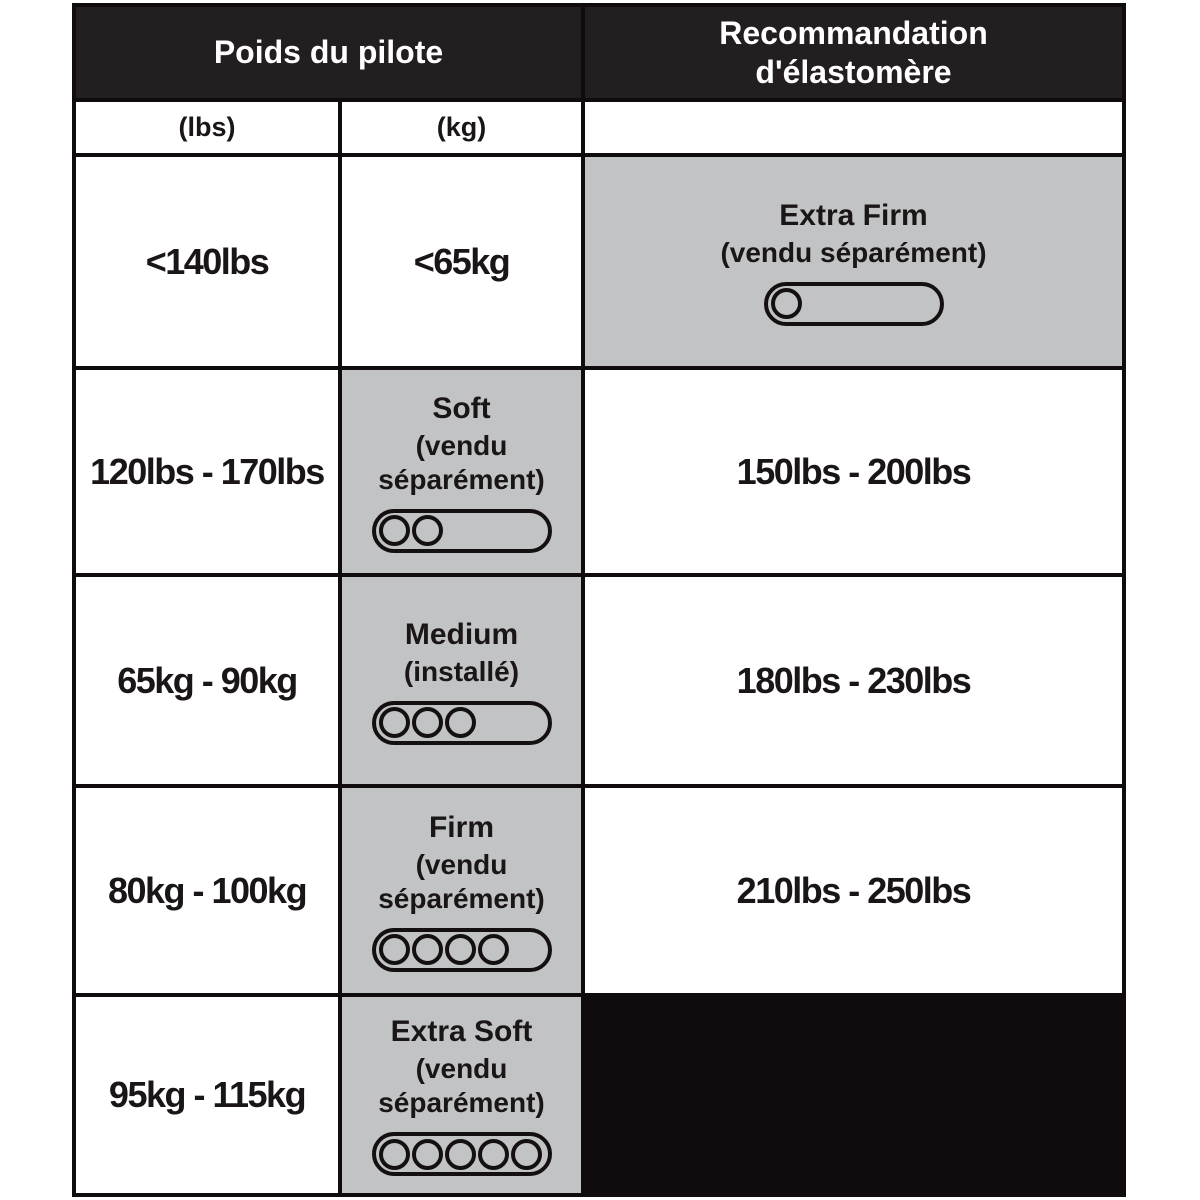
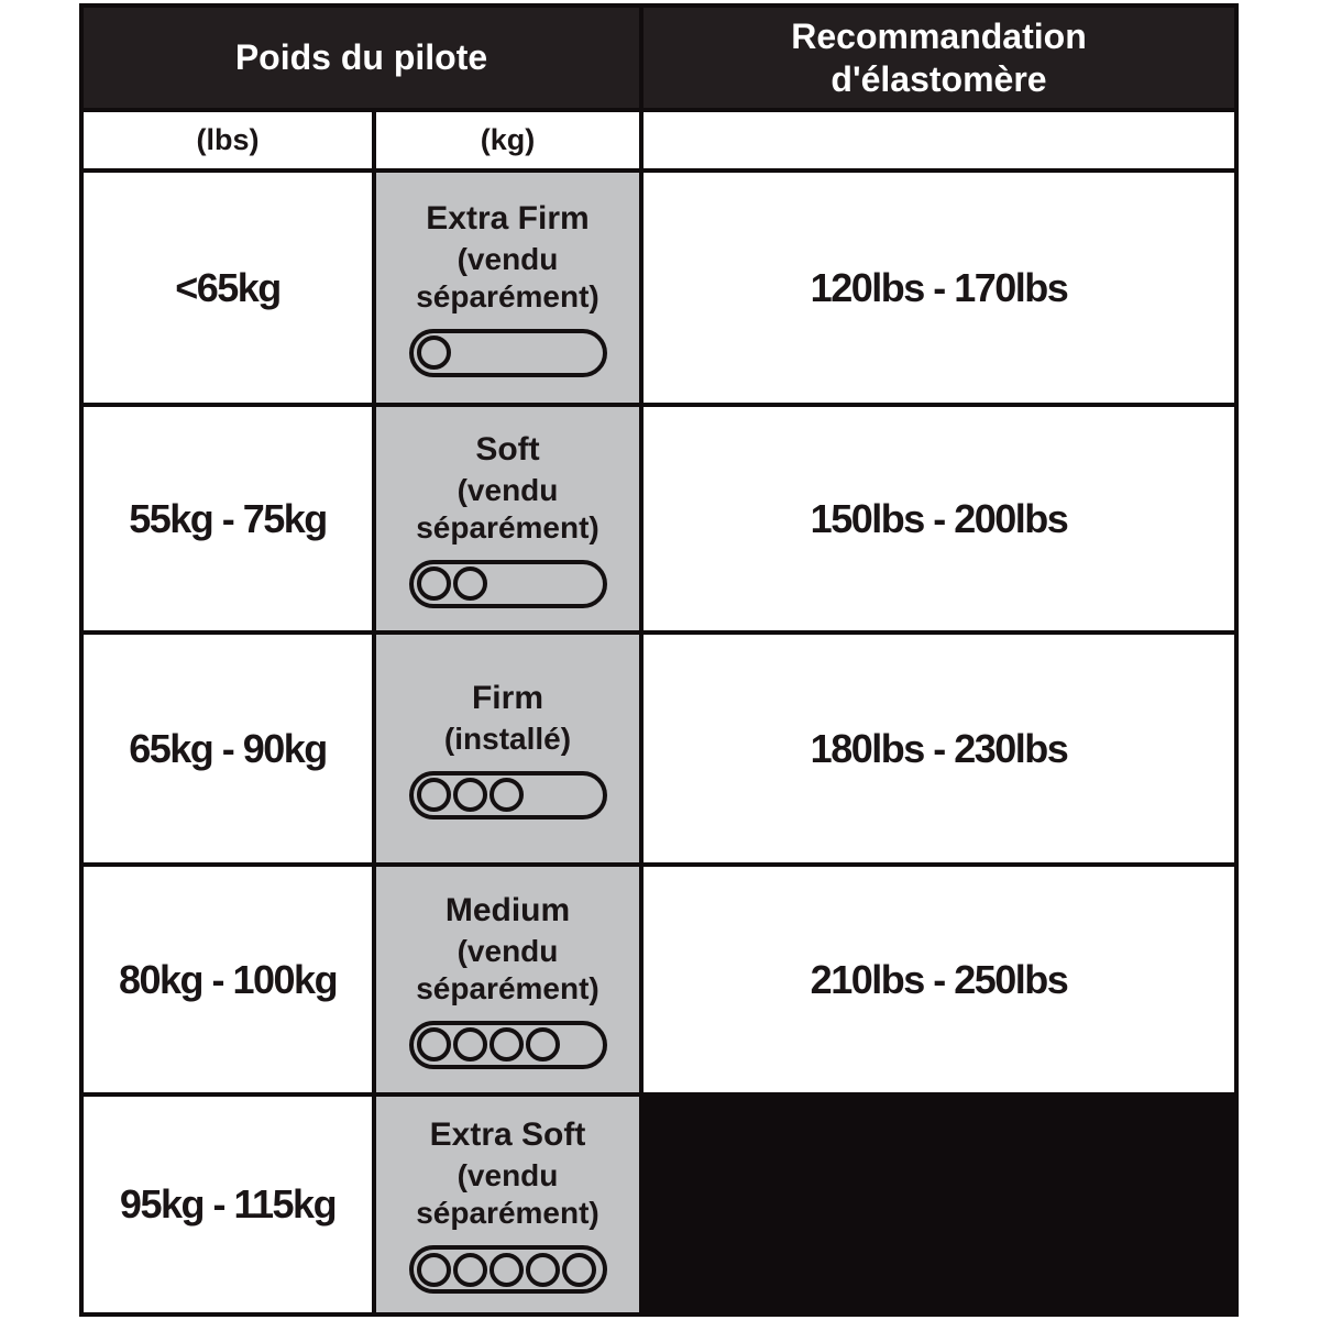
  Poids du pilote
  Recommandation
  d'élastomère
  (lbs)
  (kg)
- <140lbs
  <65kg
  Extra Firm
  (vendu séparément)
  120lbs - 170lbs
+ 55kg - 75kg
  Soft
  (vendu séparément)
  150lbs - 200lbs
  65kg - 90kg
- Medium
+ Firm
  (installé)
  180lbs - 230lbs
  80kg - 100kg
- Firm
+ Medium
  (vendu séparément)
  210lbs - 250lbs
  95kg - 115kg
  Extra Soft
  (vendu séparément)
